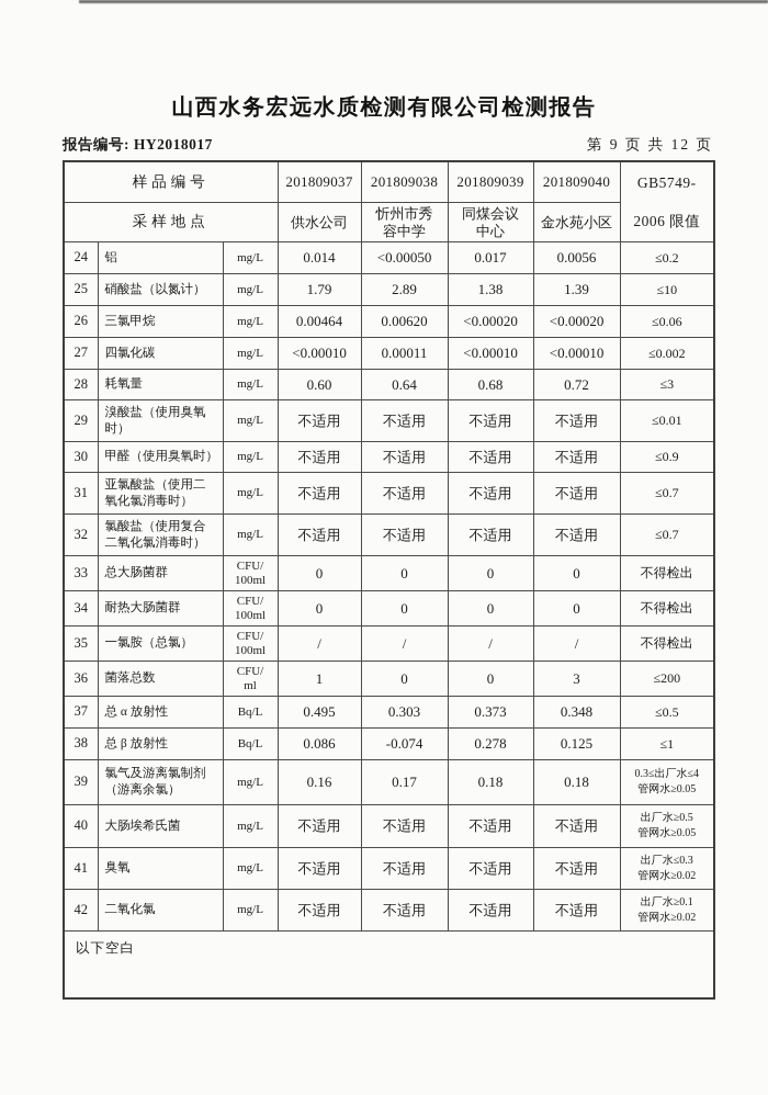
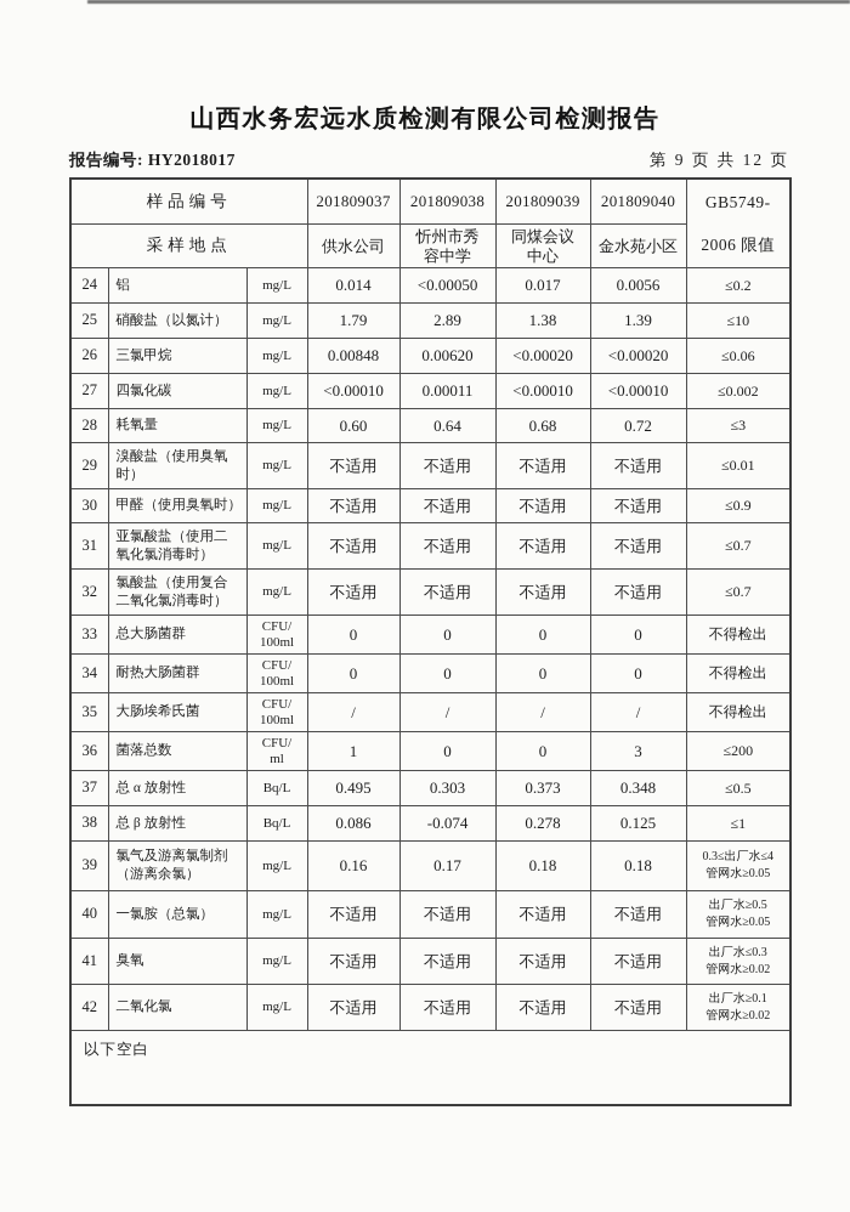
  山西水务宏远水质检测有限公司检测报告
  报告编号: HY2018017
  第 9 页 共 12 页
  样品编号	201809037	201809038	201809039	201809040	GB5749- 2006 限值
  采样地点	供水公司	忻州市秀 容中学	同煤会议 中心	金水苑小区
  24	铝	mg/L	0.014	<0.00050	0.017	0.0056	≤0.2
  25	硝酸盐（以氮计）	mg/L	1.79	2.89	1.38	1.39	≤10
- 26	三氯甲烷	mg/L	0.00464	0.00620	<0.00020	<0.00020	≤0.06
+ 26	三氯甲烷	mg/L	0.00848	0.00620	<0.00020	<0.00020	≤0.06
  27	四氯化碳	mg/L	<0.00010	0.00011	<0.00010	<0.00010	≤0.002
  28	耗氧量	mg/L	0.60	0.64	0.68	0.72	≤3
  29	溴酸盐（使用臭氧 时）	mg/L	不适用	不适用	不适用	不适用	≤0.01
  30	甲醛（使用臭氧时）	mg/L	不适用	不适用	不适用	不适用	≤0.9
  31	亚氯酸盐（使用二 氧化氯消毒时）	mg/L	不适用	不适用	不适用	不适用	≤0.7
  32	氯酸盐（使用复合 二氧化氯消毒时）	mg/L	不适用	不适用	不适用	不适用	≤0.7
  33	总大肠菌群	CFU/ 100ml	0	0	0	0	不得检出
  34	耐热大肠菌群	CFU/ 100ml	0	0	0	0	不得检出
- 35	一氯胺（总氯）	CFU/ 100ml	/	/	/	/	不得检出
+ 35	大肠埃希氏菌	CFU/ 100ml	/	/	/	/	不得检出
  36	菌落总数	CFU/ ml	1	0	0	3	≤200
  37	总 α 放射性	Bq/L	0.495	0.303	0.373	0.348	≤0.5
  38	总 β 放射性	Bq/L	0.086	-0.074	0.278	0.125	≤1
  39	氯气及游离氯制剂 （游离余氯）	mg/L	0.16	0.17	0.18	0.18	0.3≤出厂水≤4 管网水≥0.05
- 40	大肠埃希氏菌	mg/L	不适用	不适用	不适用	不适用	出厂水≥0.5 管网水≥0.05
+ 40	一氯胺（总氯）	mg/L	不适用	不适用	不适用	不适用	出厂水≥0.5 管网水≥0.05
  41	臭氧	mg/L	不适用	不适用	不适用	不适用	出厂水≤0.3 管网水≥0.02
  42	二氧化氯	mg/L	不适用	不适用	不适用	不适用	出厂水≥0.1 管网水≥0.02
  以下空白
